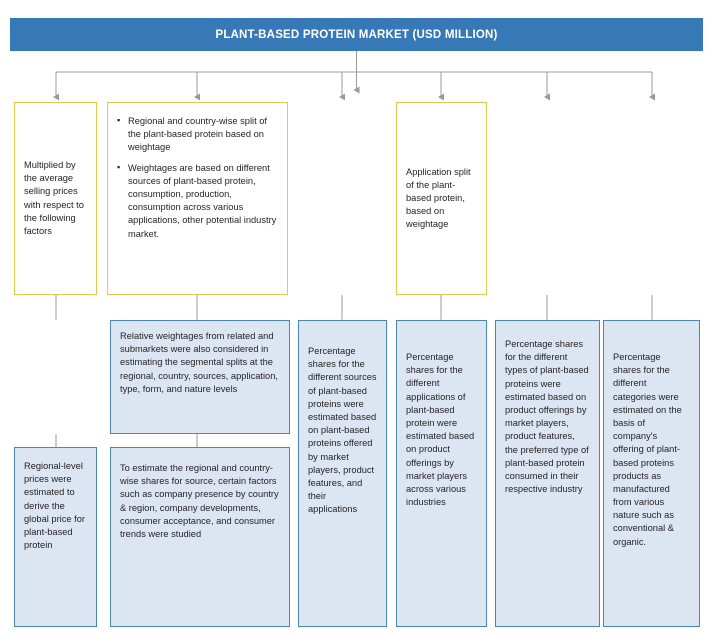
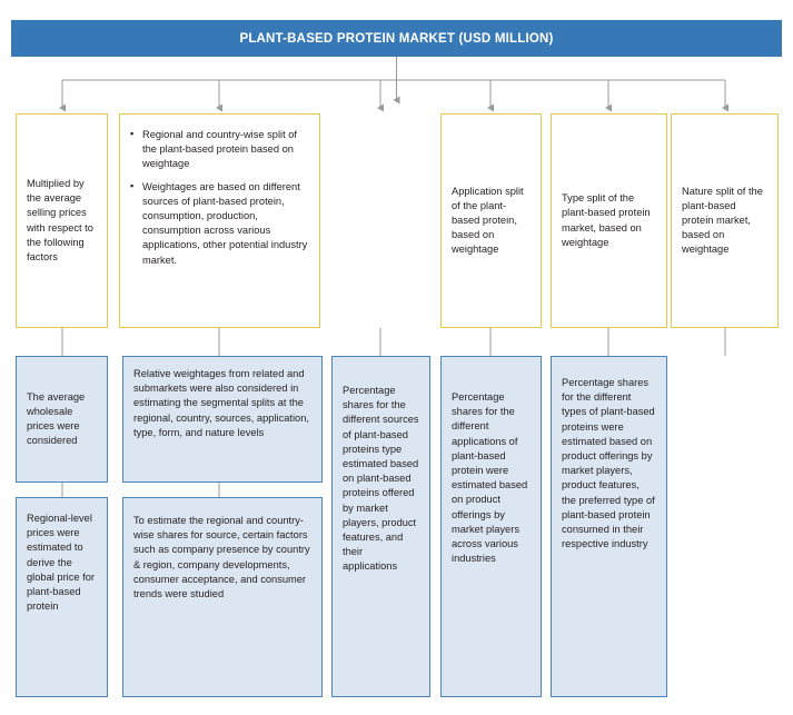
  PLANT-BASED PROTEIN MARKET (USD MILLION)
  Multiplied by the average selling prices with respect to the following factors
  Regional and country-wise split of the plant-based protein based on weightage
  Weightages are based on different sources of plant-based protein, consumption, production, consumption across various applications, other potential industry market.
  Application split of the plant-based protein, based on weightage
+ Type split of the plant-based protein market, based on weightage
+ Nature split of the plant-based protein market, based on weightage
+ The average wholesale prices were considered
  Relative weightages from related and submarkets were also considered in estimating the segmental splits at the regional, country, sources, application, type, form, and nature levels
  Regional-level prices were estimated to derive the global price for plant-based protein
  To estimate the regional and country-wise shares for source, certain factors such as company presence by country & region, company developments, consumer acceptance, and consumer trends were studied
- Percentage shares for the different sources of plant-based proteins were estimated based on plant-based proteins offered by market players, product features, and their applications
+ Percentage shares for the different sources of plant-based proteins type estimated based on plant-based proteins offered by market players, product features, and their applications
  Percentage shares for the different applications of plant-based protein were estimated based on product offerings by market players across various industries
  Percentage shares for the different types of plant-based proteins were estimated based on product offerings by market players, product features, the preferred type of plant-based protein consumed in their respective industry
- Percentage shares for the different categories were estimated on the basis of company's offering of plant-based proteins products as manufactured from various nature such as conventional & organic.
